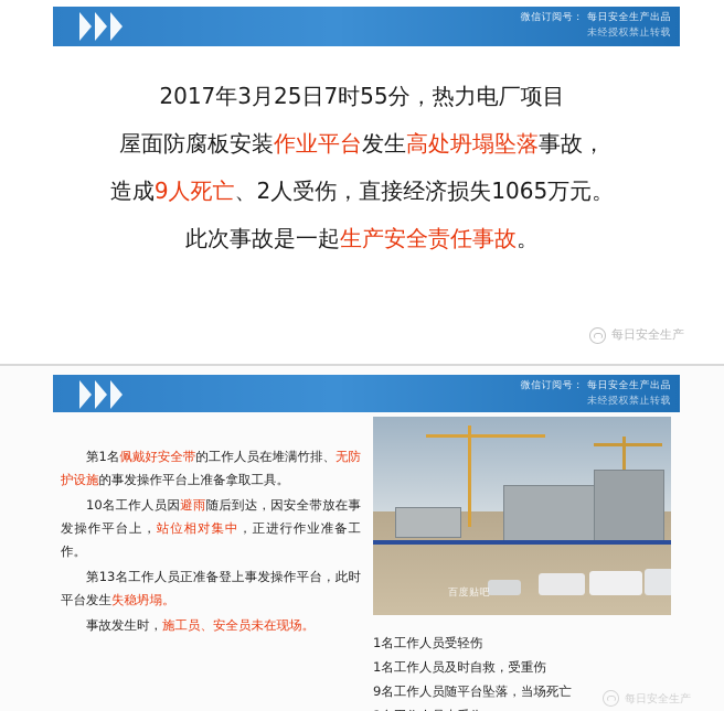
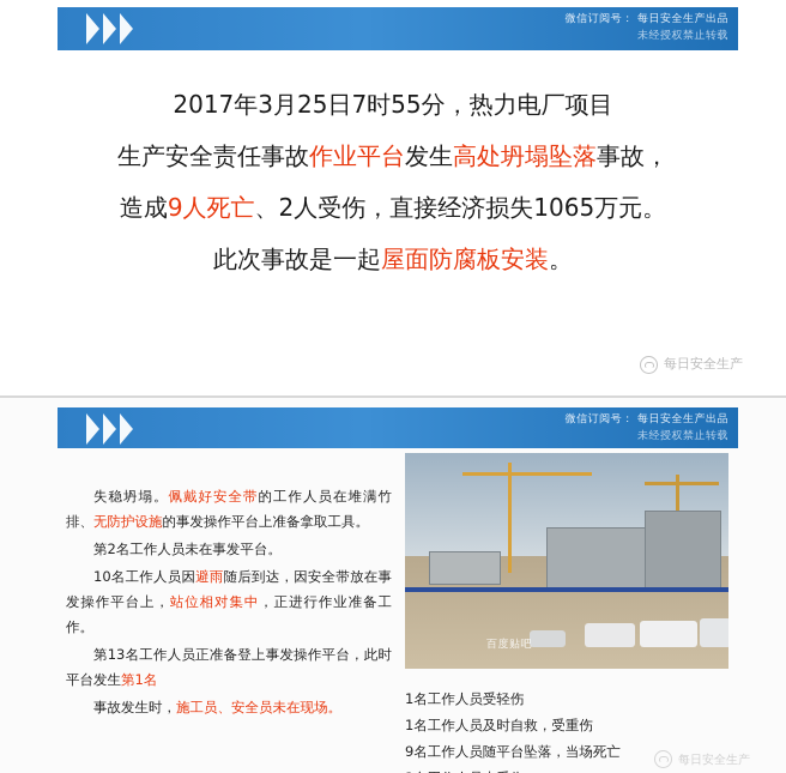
  微信订阅号： 每日安全生产出品
  未经授权禁止转载
  2017年3月25日7时55分，热力电厂项目
- 屋面防腐板安装作业平台发生高处坍塌坠落事故，
+ 生产安全责任事故作业平台发生高处坍塌坠落事故，
  造成9人死亡、2人受伤，直接经济损失1065万元。
- 此次事故是一起生产安全责任事故。
+ 此次事故是一起屋面防腐板安装。
  每日安全生产
  微信订阅号： 每日安全生产出品
  未经授权禁止转载
- 第1名佩戴好安全带的工作人员在堆满竹排、无防护设施的事发操作平台上准备拿取工具。
+ 失稳坍塌。佩戴好安全带的工作人员在堆满竹排、无防护设施的事发操作平台上准备拿取工具。
+ 第2名工作人员未在事发平台。
  10名工作人员因避雨随后到达，因安全带放在事发操作平台上，站位相对集中，正进行作业准备工作。
- 第13名工作人员正准备登上事发操作平台，此时平台发生失稳坍塌。
+ 第13名工作人员正准备登上事发操作平台，此时平台发生第1名
  事故发生时，施工员、安全员未在现场。
  百度贴吧
  1名工作人员受轻伤
  1名工作人员及时自救，受重伤
  9名工作人员随平台坠落，当场死亡
  每日安全生产
